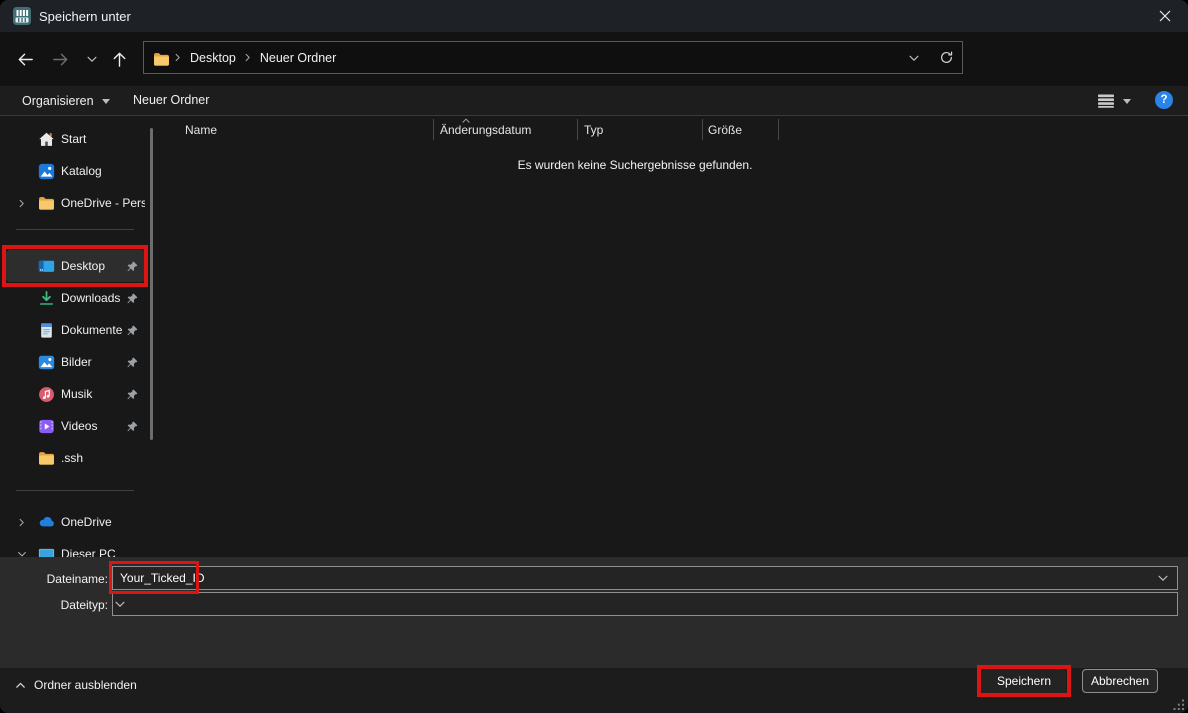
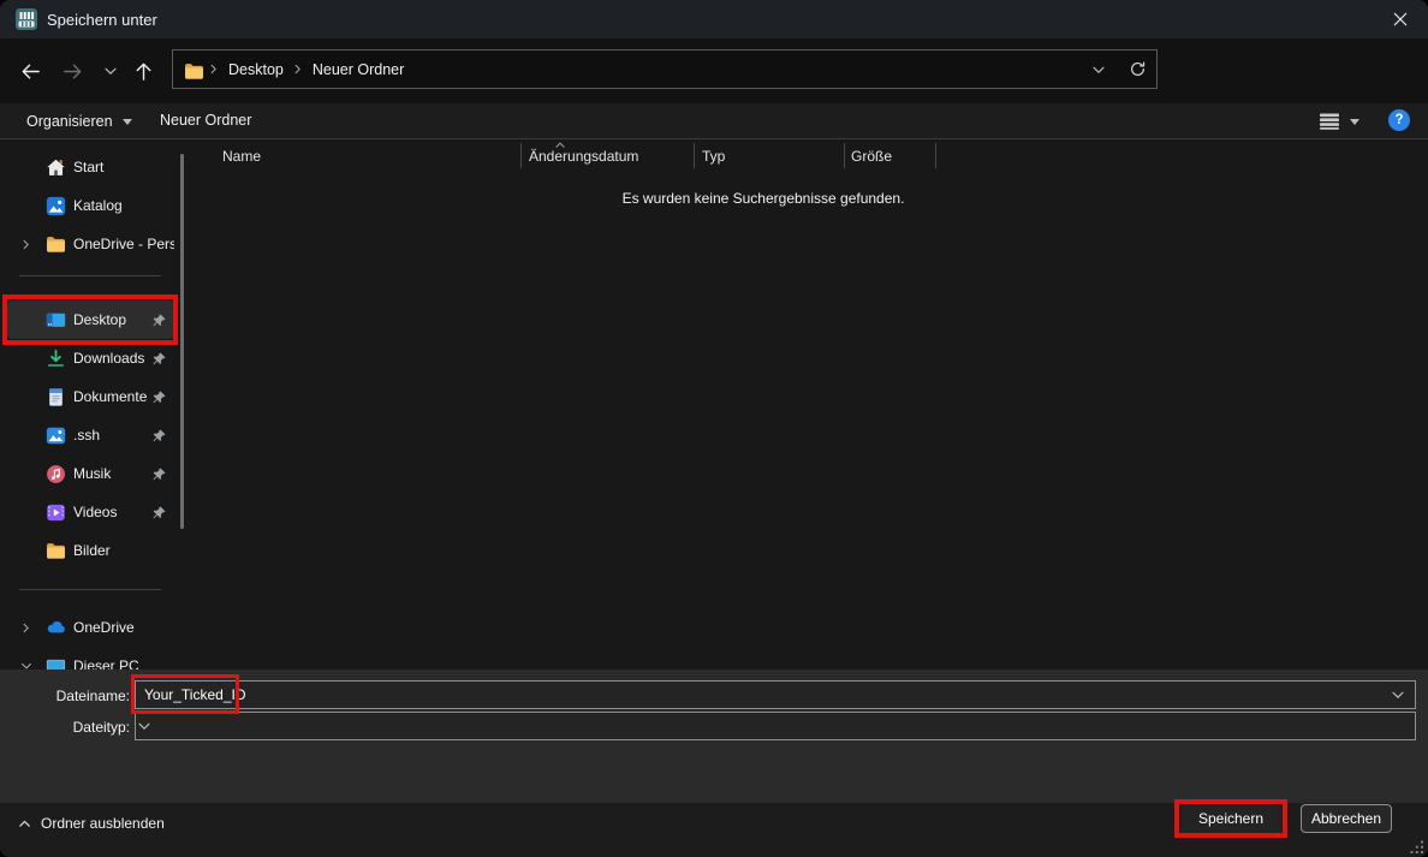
  Speichern unter
  Desktop
  Neuer Ordner
  Organisieren
  Neuer Ordner
  ?
  Start
  Katalog
  Desktop
  Downloads
  Dokumente
- Bilder
+ .ssh
  Musik
  Videos
- .ssh
+ Bilder
  OneDrive
  Dieser PC
  Name
  Änderungsdatum
  Typ
  Größe
  Es wurden keine Suchergebnisse gefunden.
  Dateiname:
  Your_Ticked_ID
  Dateityp:
  Ordner ausblenden
  Speichern
  Abbrechen
